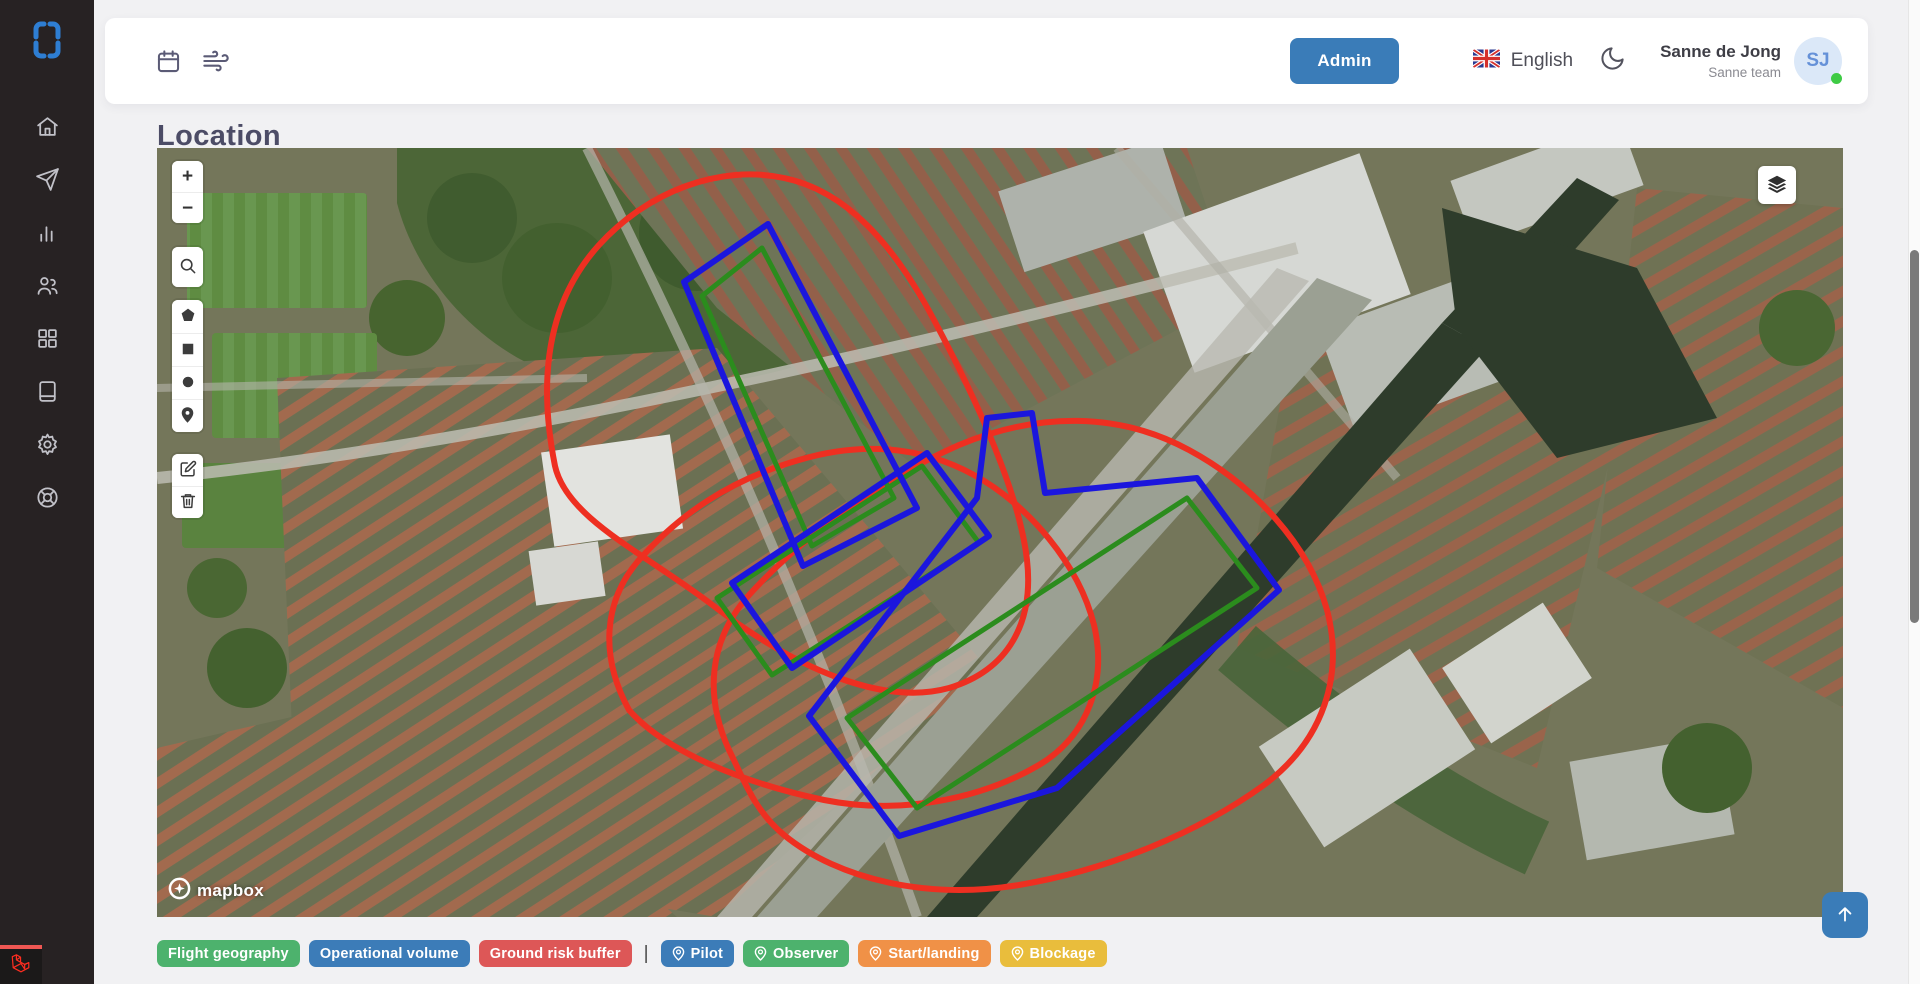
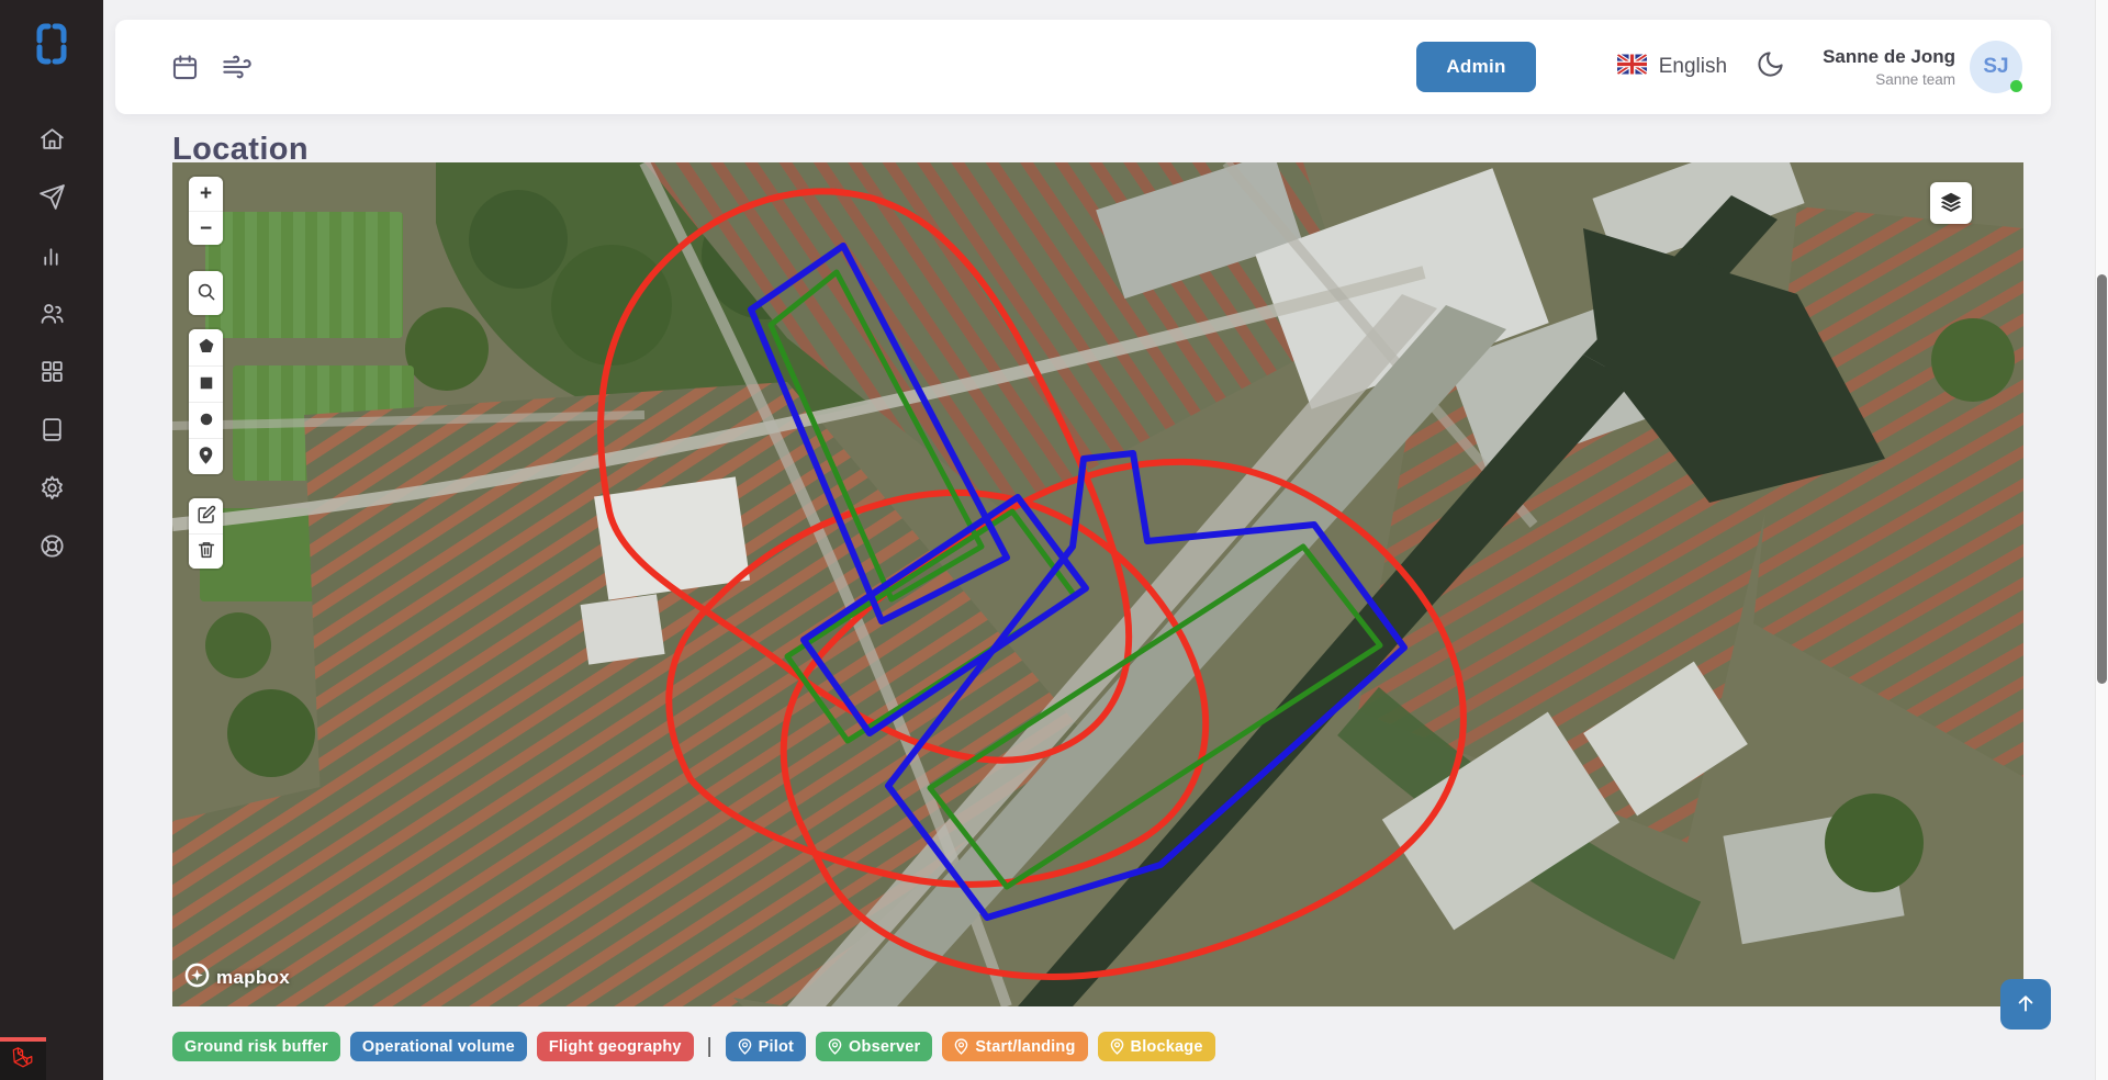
  Admin
  English
  Sanne de Jong
  Sanne team
  SJ
  Location
  +
  −
  mapbox
- Flight geography
+ Ground risk buffer
  Operational volume
- Ground risk buffer
+ Flight geography
  |
  Pilot
  Observer
  Start/landing
  Blockage
